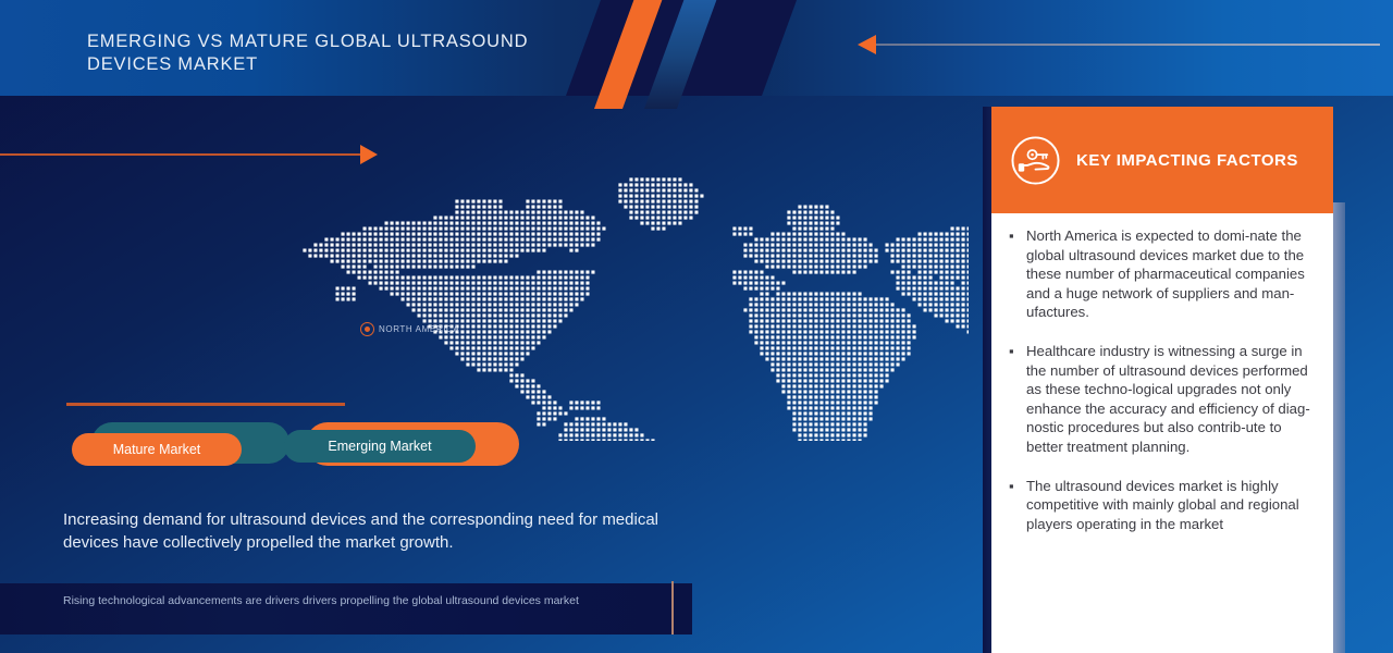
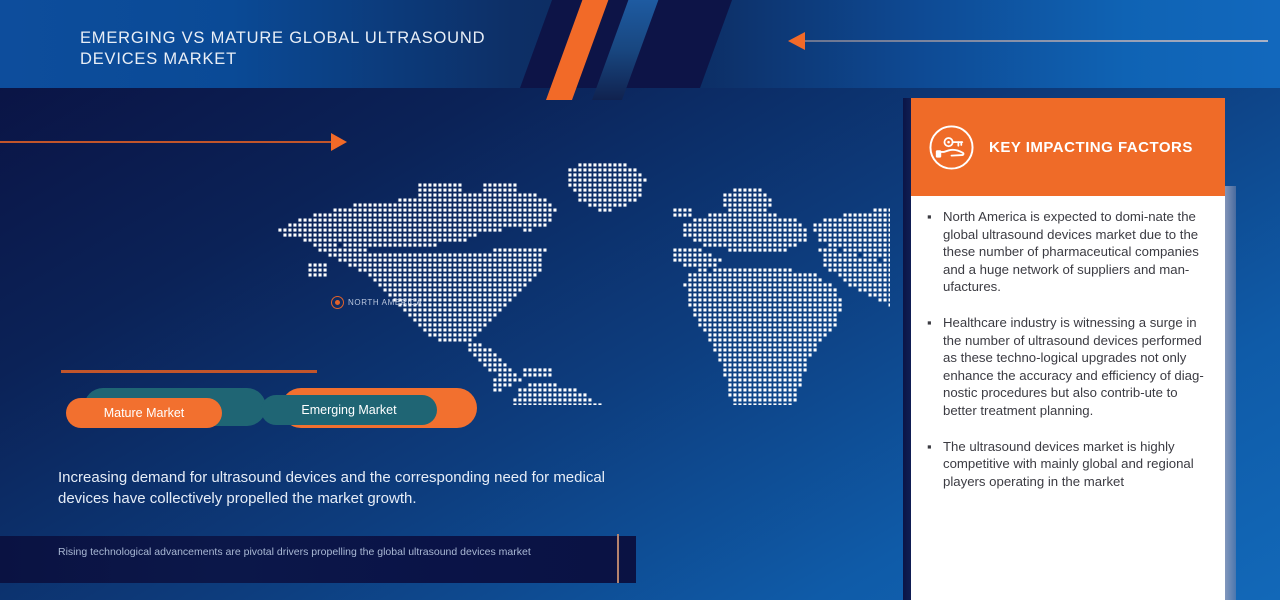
  EMERGING VS MATURE GLOBAL ULTRASOUND DEVICES MARKET
  NORTH AMERICA
  Mature Market
  Emerging Market
  Increasing demand for ultrasound devices and the corresponding need for medical devices have collectively propelled the market growth.
- Rising technological advancements are drivers drivers propelling the global ultrasound devices market
+ Rising technological advancements are pivotal drivers propelling the global ultrasound devices market
  KEY IMPACTING FACTORS
  ▪
  North America is expected to domi-nate the global ultrasound devices market due to the these number of pharmaceutical companies and a huge network of suppliers and man-ufactures.
  ▪
  Healthcare industry is witnessing a surge in the number of ultrasound devices performed as these techno-logical upgrades not only enhance the accuracy and efficiency of diag-nostic procedures but also contrib-ute to better treatment planning.
  ▪
  The ultrasound devices market is highly competitive with mainly global and regional players operating in the market
